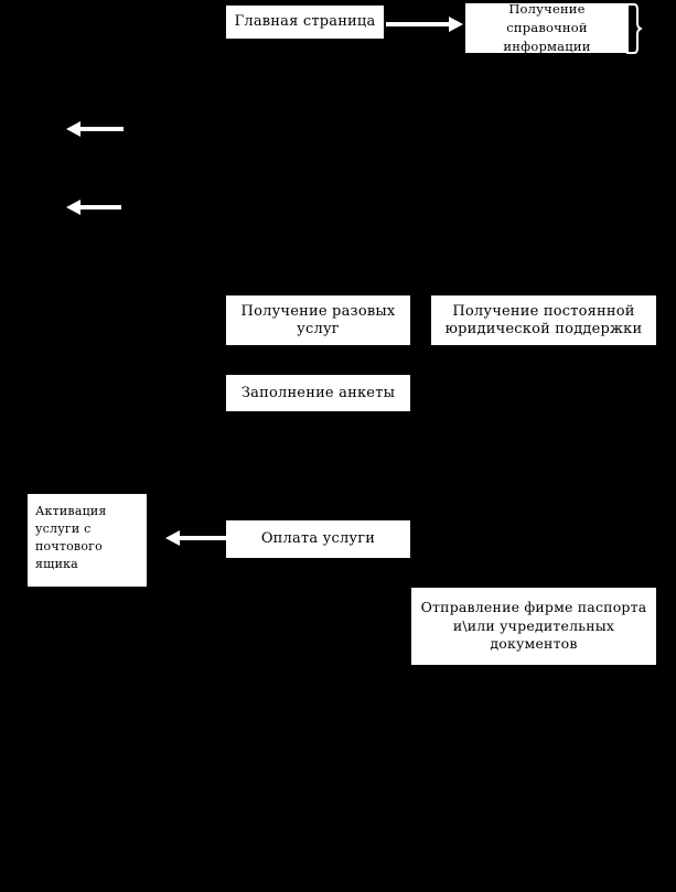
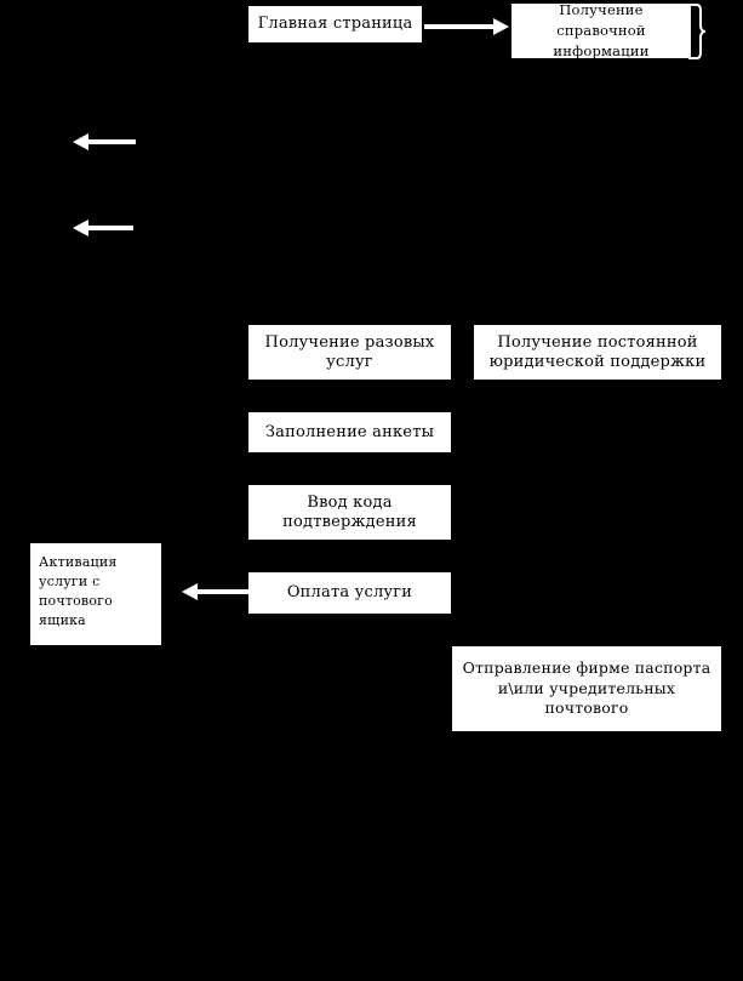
  Главная страница
  Получение справочной информации
  Получение разовых услуг
  Получение постоянной юридической поддержки
  Заполнение анкеты
+ Ввод кода подтверждения
  Активация услуги с почтового ящика
  Оплата услуги
- Отправление фирме паспорта и\или учредительных документов
+ Отправление фирме паспорта и\или учредительных почтового
